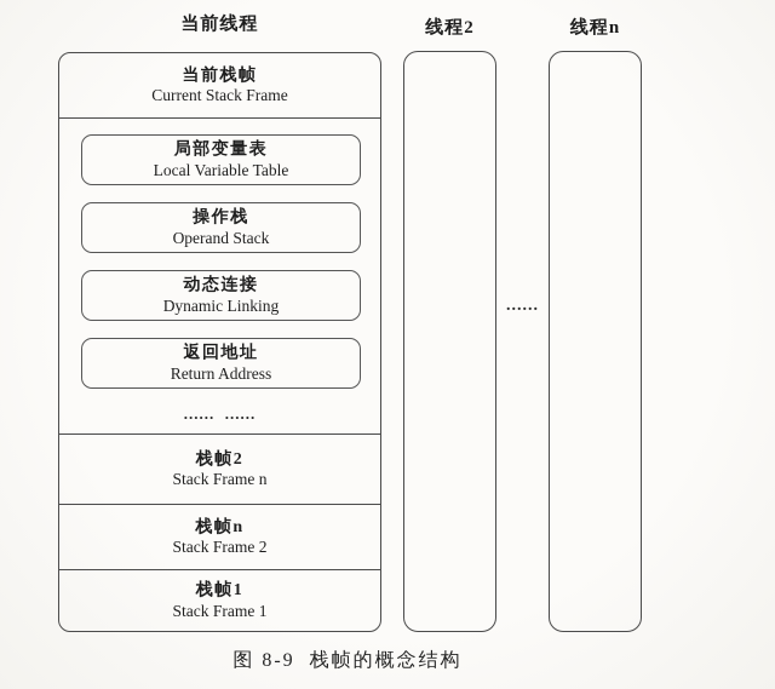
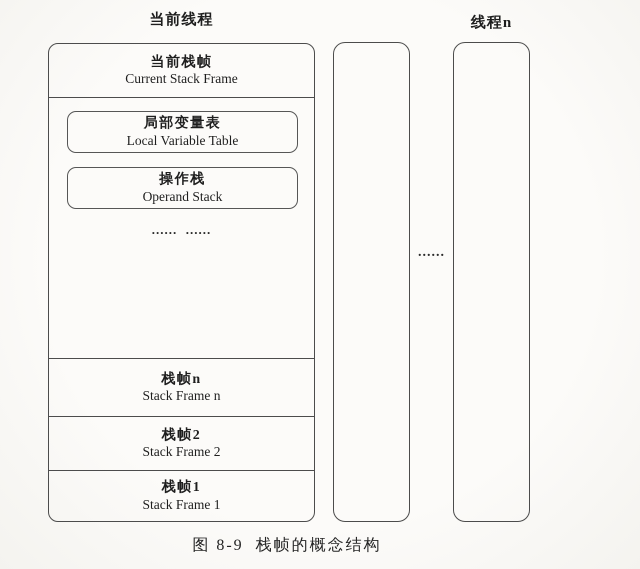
  当前线程
- 线程2
  线程n
  当前栈帧
  Current Stack Frame
  局部变量表
  Local Variable Table
  操作栈
  Operand Stack
- 动态连接
- Dynamic Linking
- 返回地址
- Return Address
  ...... ......
- 栈帧2
+ 栈帧n
  Stack Frame n
- 栈帧n
+ 栈帧2
  Stack Frame 2
  栈帧1
  Stack Frame 1
  ......
  图 8-9 栈帧的概念结构
